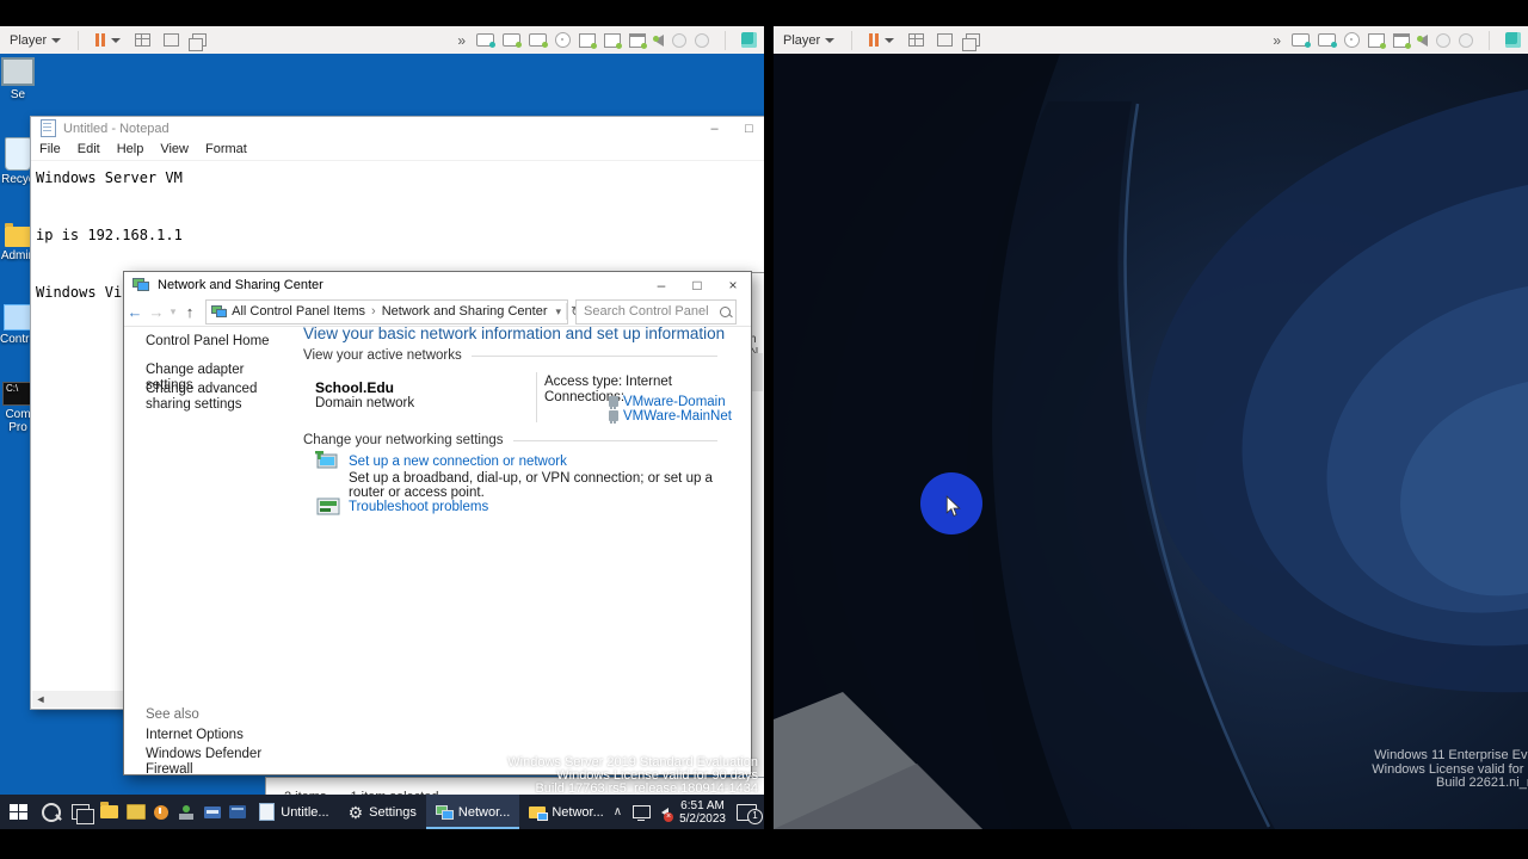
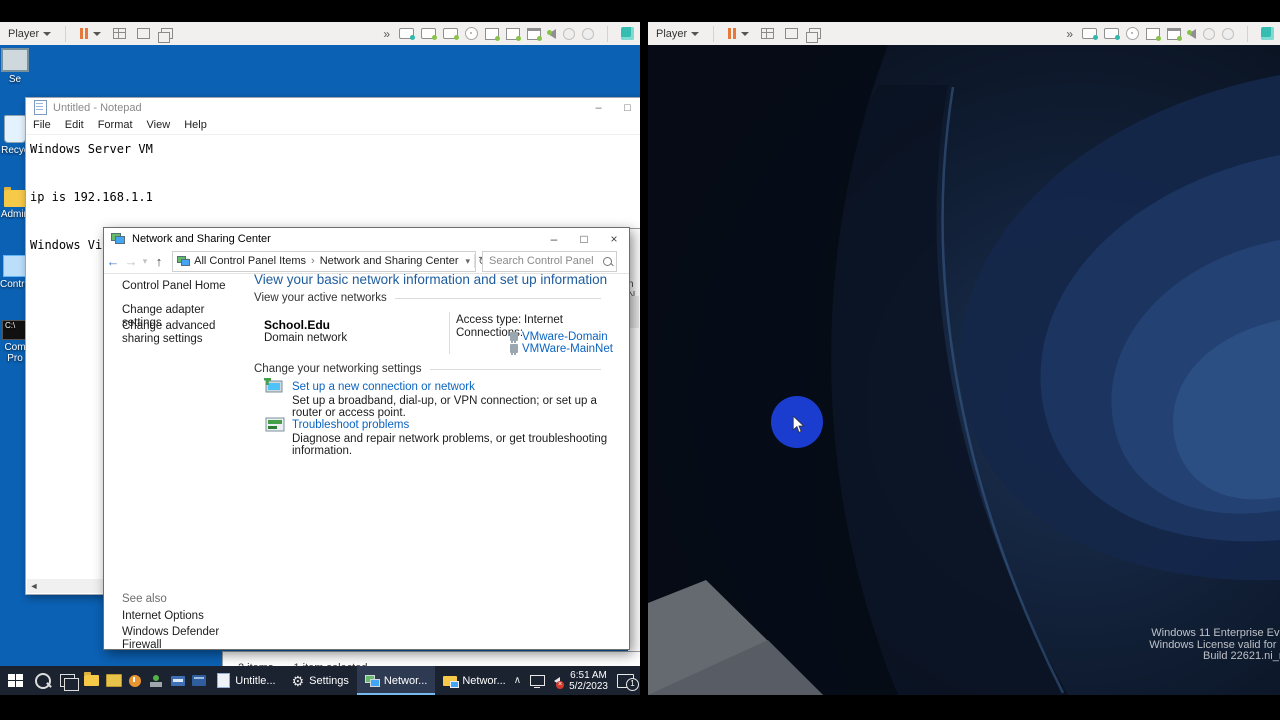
  Player
  »
  Se
  Recy
  Admi
  Contr
  C:\
  Com Pro
  Untitled - Notepad
  –
  □
  File
  Edit
- Help
+ Format
  View
- Format
+ Help
  Windows Server VM
  ip is 192.168.1.1
  ◄
  Network and Sharing Center
  –
  □
  ×
  ←
  →
  ▾
  ↑
  All Control Panel Items
  ›
  Network and Sharing Center
  ▾
  Search Control Panel
  Control Panel Home
  Change adapter settings
  Change advanced sharing settings
  View your basic network information and set up information
  View your active networks
  School.Edu
  Domain network
  Access type:
  Internet
  Connectio:
  VMware-Domain
  VMWare-MainNet
  Change your networking settings
  Set up a new connection or network
  Set up a broadband, dial-up, or VPN connection; or set up a router or access point.
  Troubleshoot problems
+ Diagnose and repair network problems, or get troubleshooting information.
  See also
  Internet Options
  Windows Defender Firewall
- Windows Server 2019 Standard Evaluation
- Windows License valid for 90 days
- Build 17763.rs5_release.180914-1434
  Untitle...
  ⚙
  Settings
  Networ...
  Networ...
  ∧
  6:51 AM
  5/2/2023
  1
  Player
  »
  Windows 11 Enterprise Ev
  Windows License valid for
